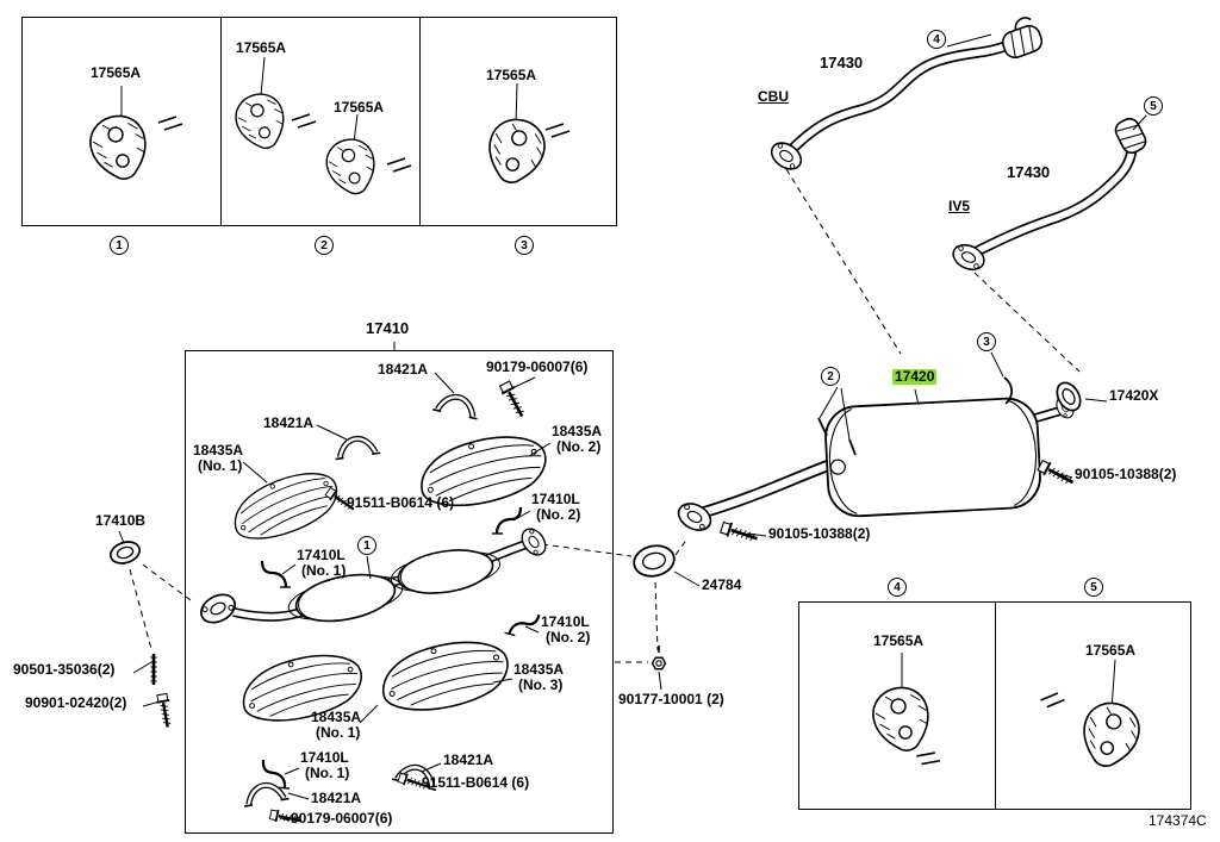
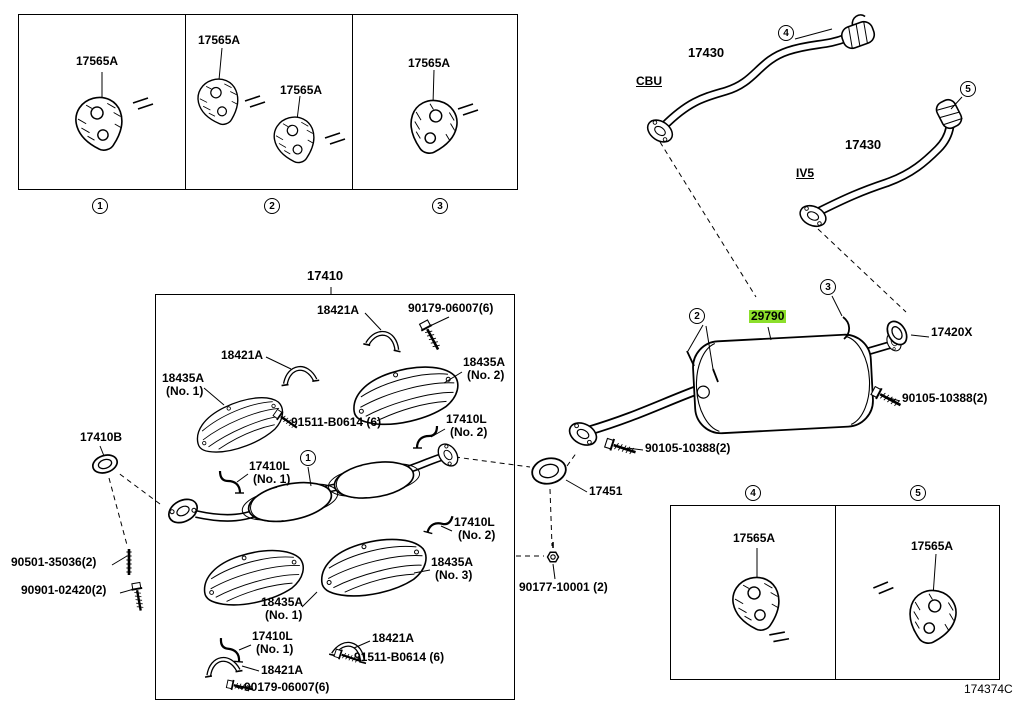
  1
  2
  3
  4
  5
  1
  2
  3
  4
  5
  17565A
  17565A
  17565A
  17565A
  17430
  CBU
  17430
  IV5
  17410
  18421A
  90179-06007(6)
  18421A
  18435A
  (No. 1)
  18435A
  (No. 2)
  91511-B0614 (6)
  17410L
  (No. 2)
  17410L
  (No. 1)
  17410L
  (No. 2)
  18435A
  (No. 3)
  18435A
  (No. 1)
  17410L
  (No. 1)
  18421A
  91511-B0614 (6)
  18421A
  90179-06007(6)
  17410B
  90501-35036(2)
  90901-02420(2)
- 17420
+ 29790
  17420X
  90105-10388(2)
  90105-10388(2)
- 24784
+ 17451
  90177-10001 (2)
  17565A
  17565A
  174374C
